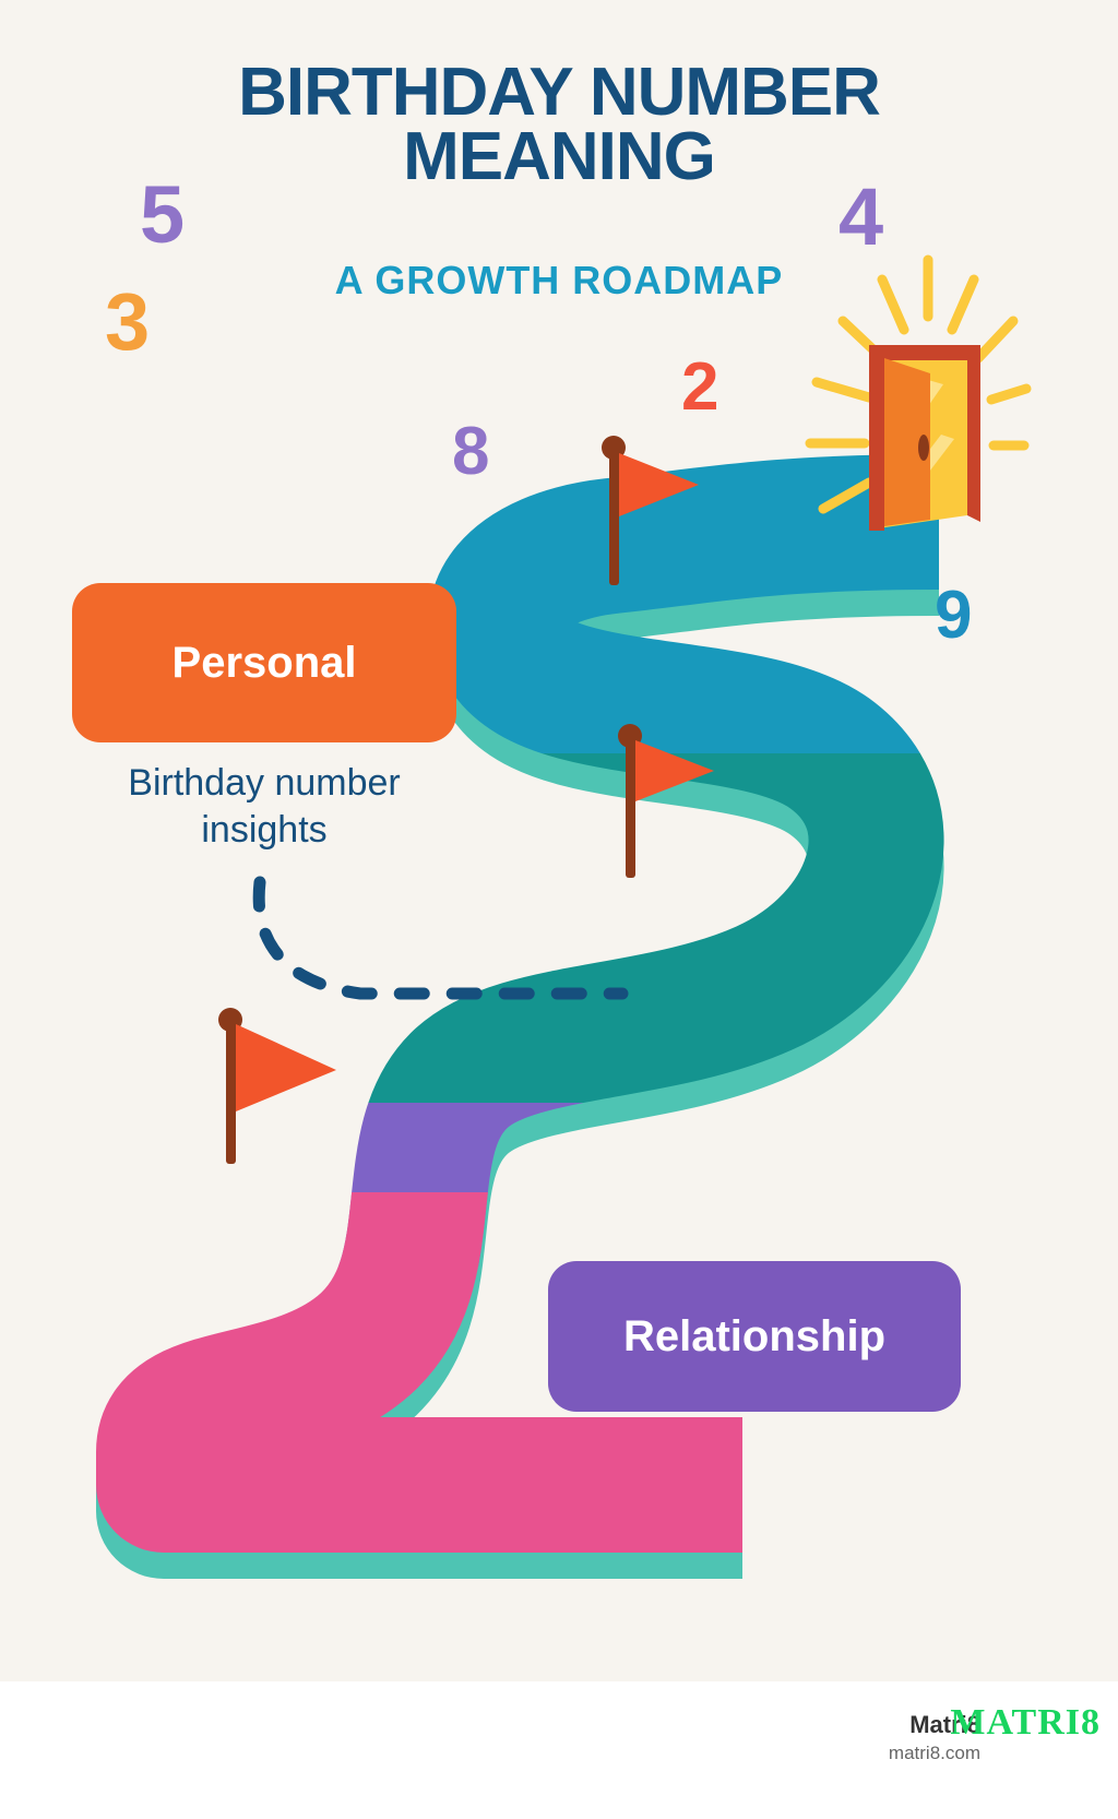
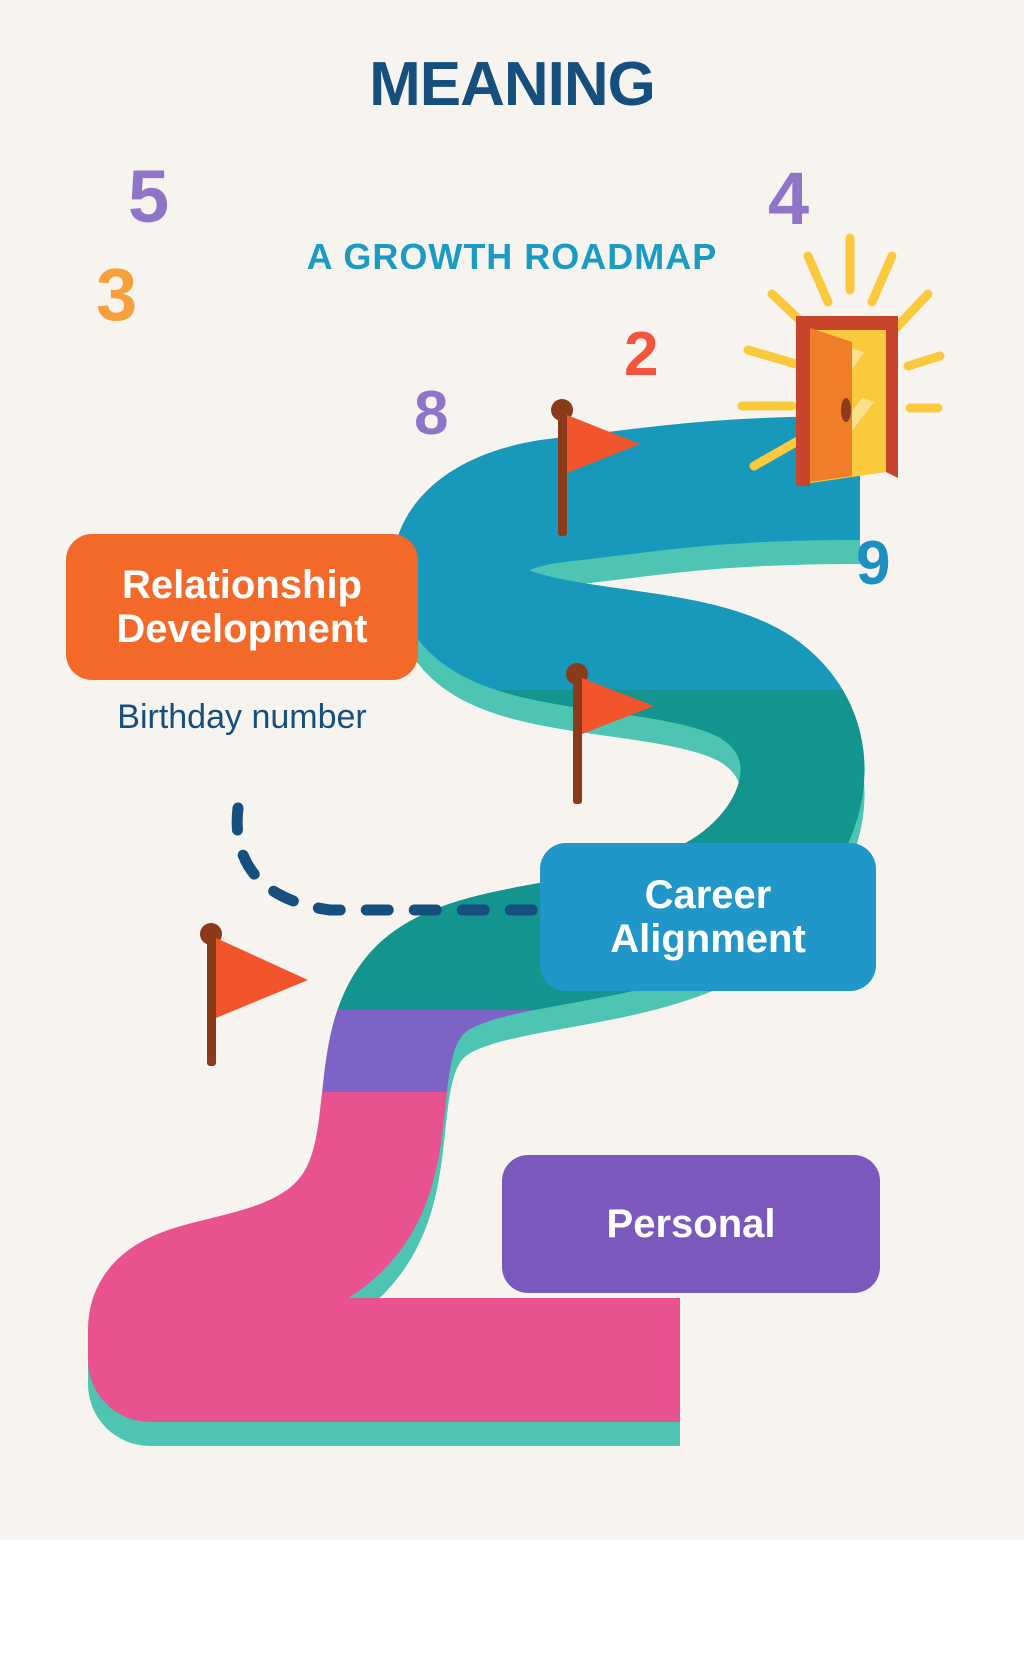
- BIRTHDAY NUMBER
  MEANING
  A GROWTH ROADMAP
  5
  3
  4
  2
  8
  9
- Personal
+ Relationship
+ Development
+ Career
+ Alignment
- Relationship
+ Personal
  Birthday number
- insights
- Matri8
- matri8.com
- MATRI8
